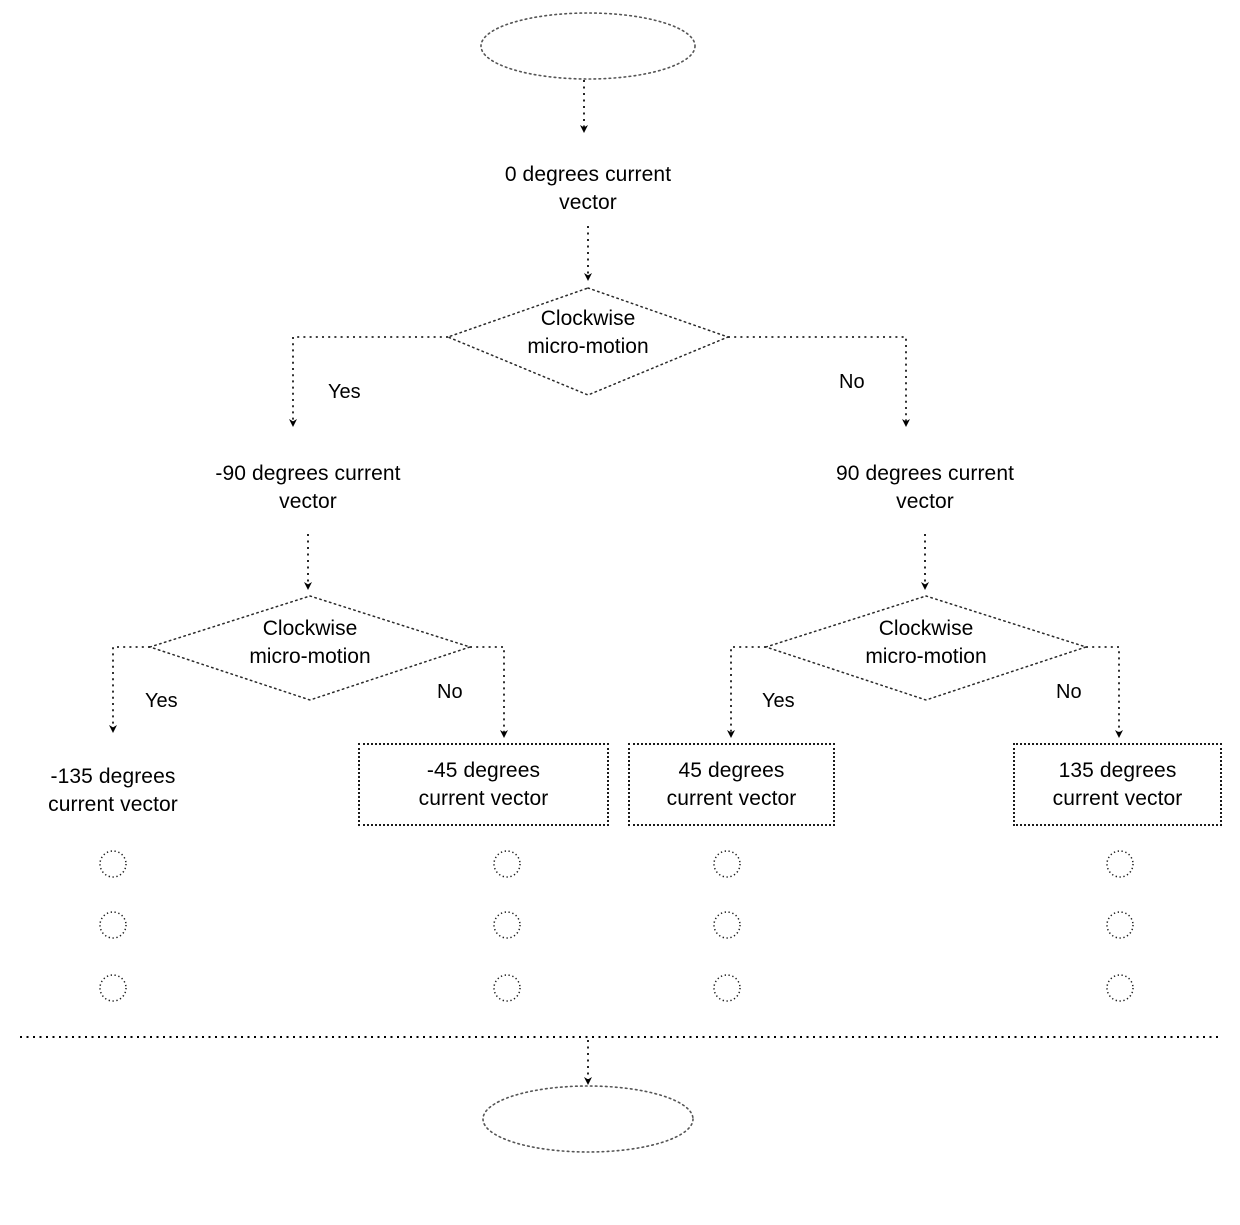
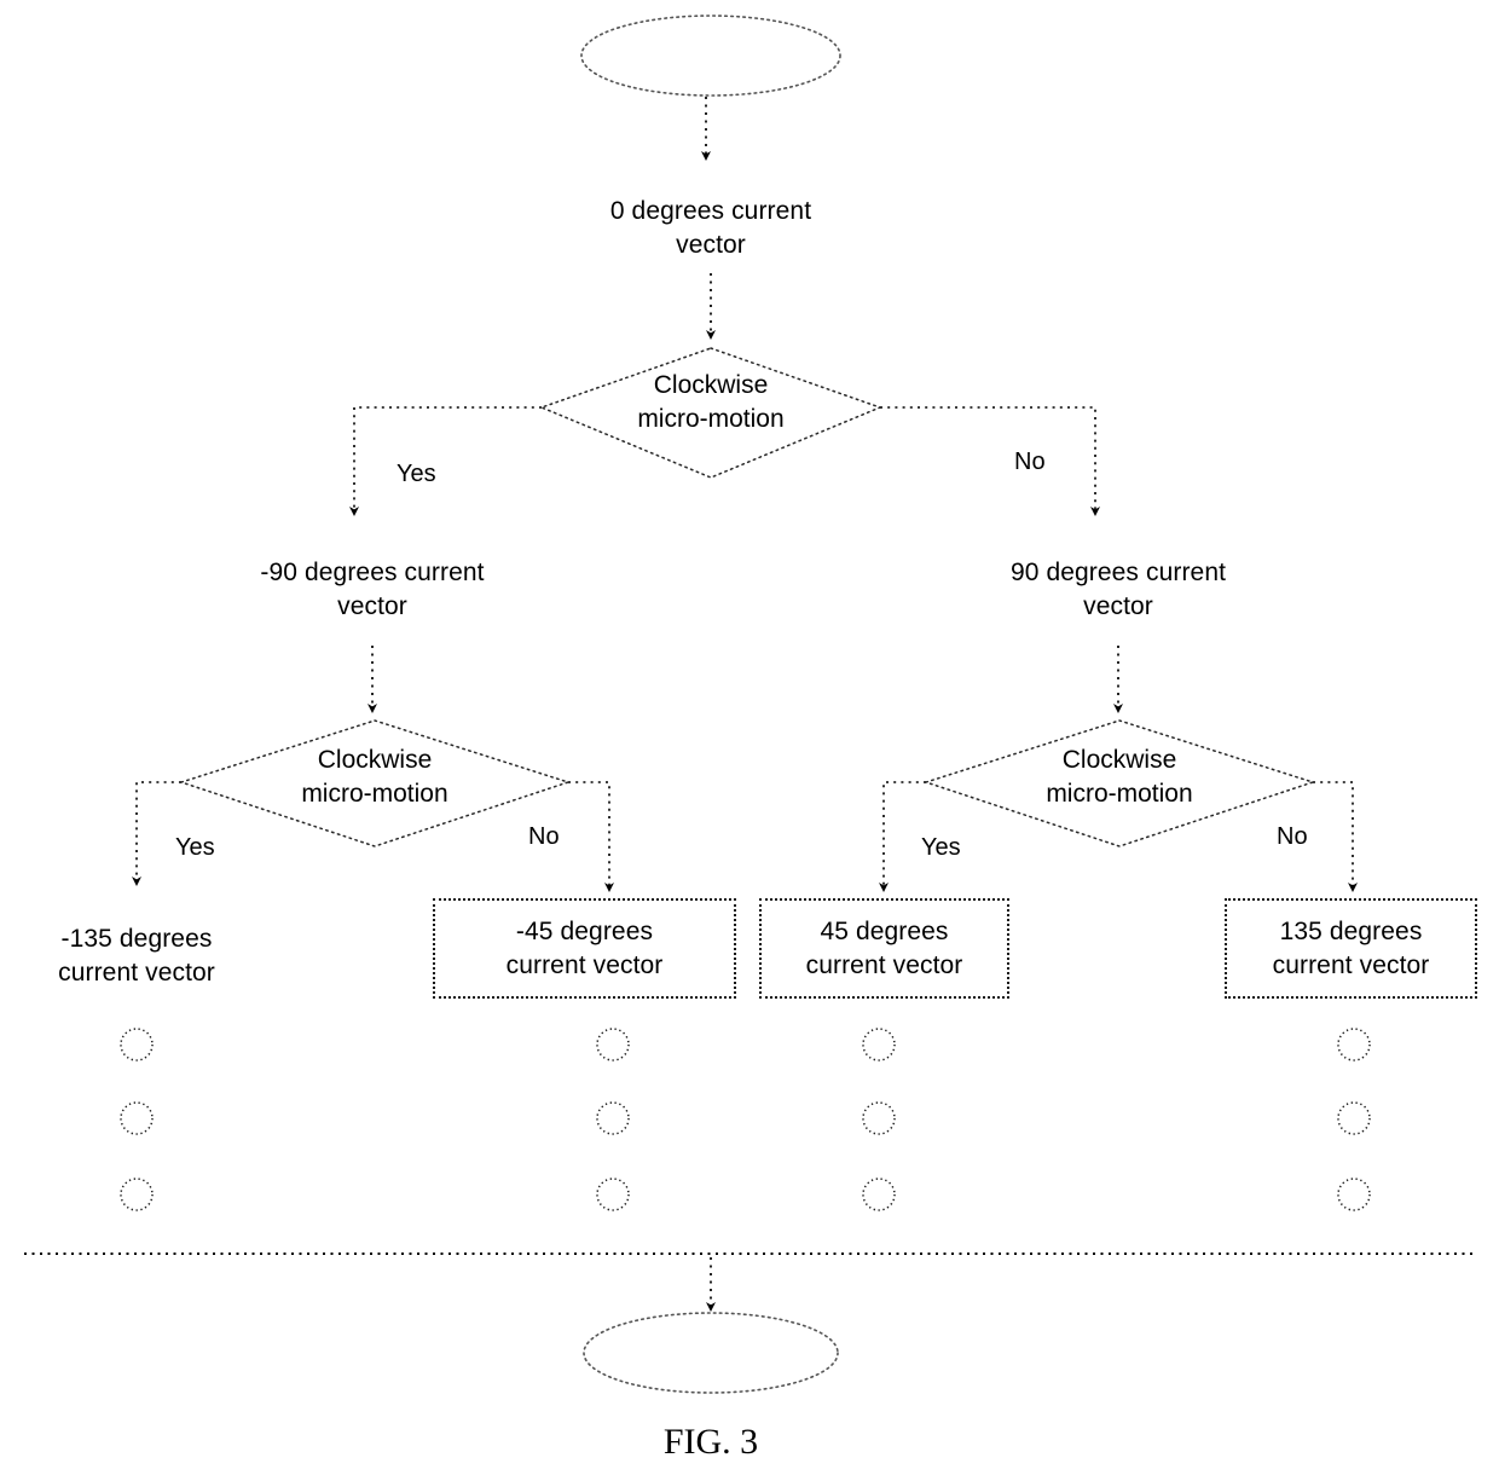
  0 degrees current
  vector
  Clockwise
  micro-motion
  Yes
  No
  -90 degrees current
  vector
  90 degrees current
  vector
  Clockwise
  micro-motion
  Clockwise
  micro-motion
  Yes
  No
  Yes
  No
  -135 degrees
  current vector
  -45 degrees
  current vector
  45 degrees
  current vector
  135 degrees
  current vector
+ FIG. 3
